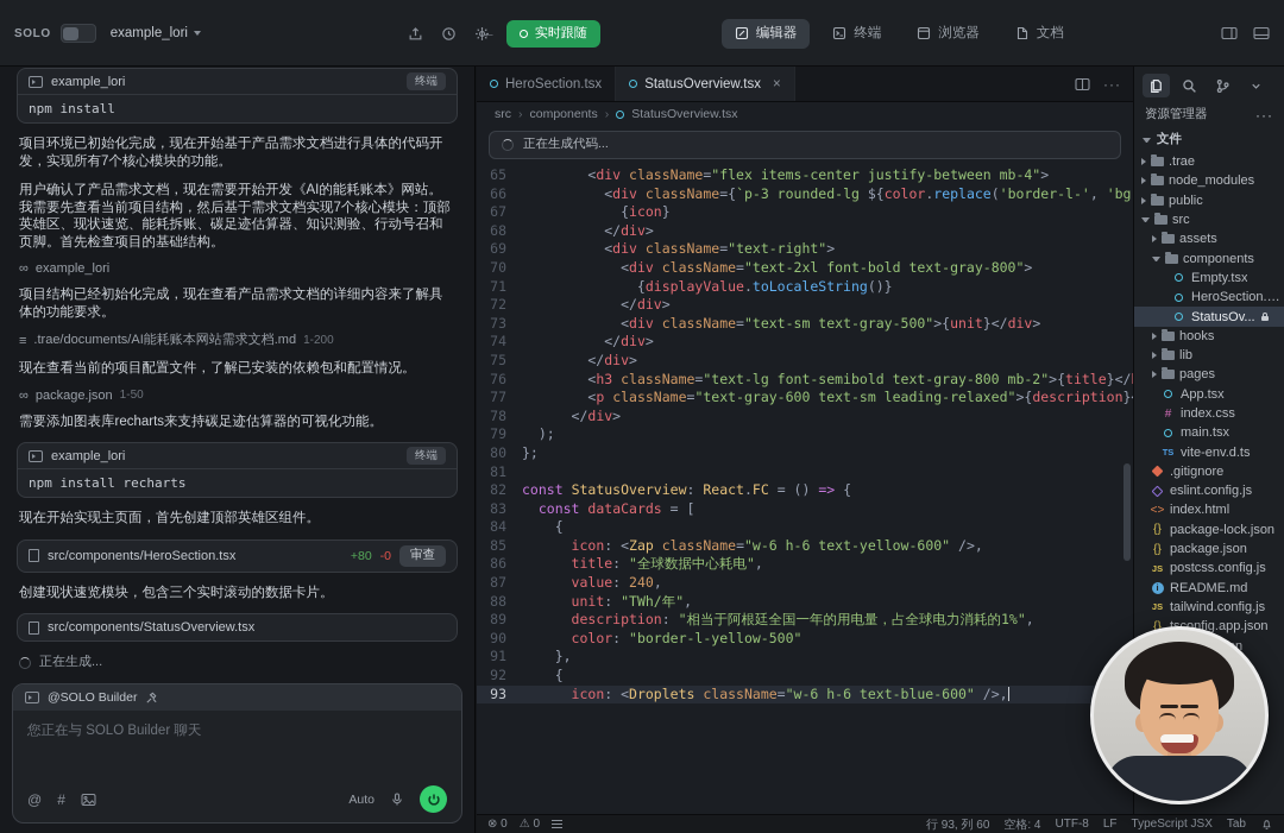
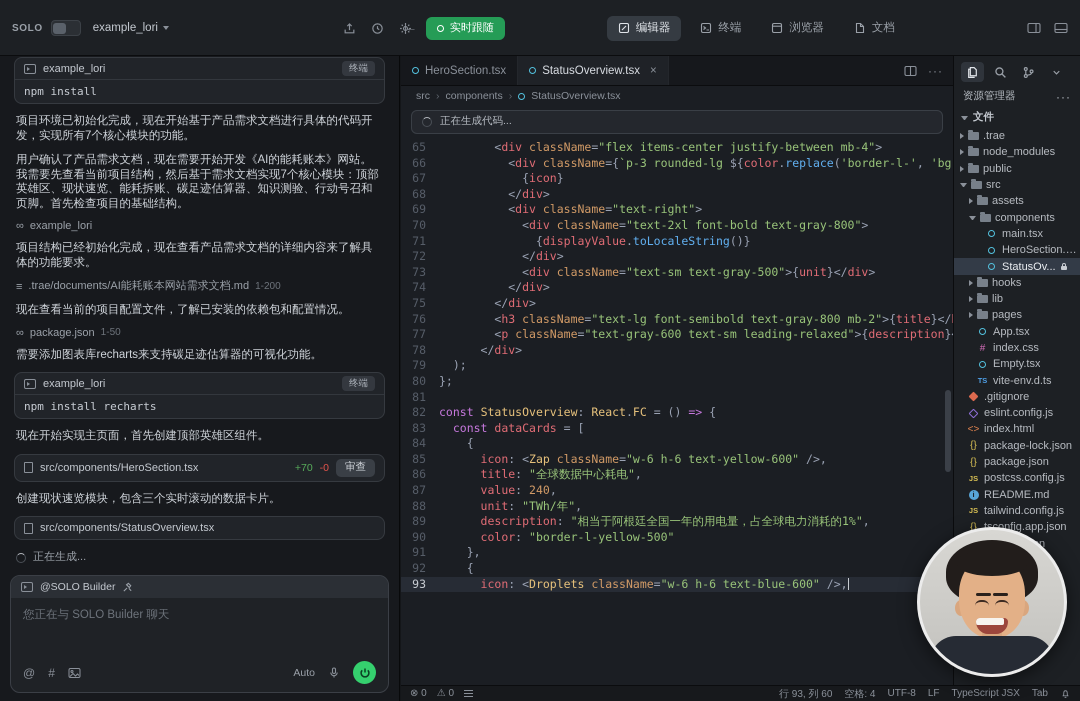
  SOLO
  example_lori
  |←
  实时跟随
  编辑器
  终端
  浏览器
  文档
  example_lori
  终端
  npm install
  项目环境已初始化完成，现在开始基于产品需求文档进行具体的代码开发，实现所有7个核心模块的功能。
  用户确认了产品需求文档，现在需要开始开发《AI的能耗账本》网站。我需要先查看当前项目结构，然后基于需求文档实现7个核心模块：顶部英雄区、现状速览、能耗拆账、碳足迹估算器、知识测验、行动号召和页脚。首先检查项目的基础结构。
  ∞
  example_lori
  项目结构已经初始化完成，现在查看产品需求文档的详细内容来了解具体的功能要求。
  ≡
  .trae/documents/AI能耗账本网站需求文档.md
  1-200
  现在查看当前的项目配置文件，了解已安装的依赖包和配置情况。
  ∞
  package.json
  1-50
  需要添加图表库recharts来支持碳足迹估算器的可视化功能。
  example_lori
  终端
  npm install recharts
  现在开始实现主页面，首先创建顶部英雄区组件。
  src/components/HeroSection.tsx
- +80
+ +70
  -0
  审查
  创建现状速览模块，包含三个实时滚动的数据卡片。
  src/components/StatusOverview.tsx
  正在生成...
  @SOLO Builder
  您正在与 SOLO Builder 聊天
  @
  #
  Auto
  HeroSection.tsx
  StatusOverview.tsx
  ×
  ···
  src
  ›
  components
  ›
  StatusOverview.tsx
  正在生成代码...
  65
  <div className="flex items-center justify-between mb-4">
  66
  <div className={`p-3 rounded-lg ${color.replace('border-l-', 'bg
  67
  {icon}
  68
  </div>
  69
  <div className="text-right">
  70
  <div className="text-2xl font-bold text-gray-800">
  71
  {displayValue.toLocaleString()}
  72
  </div>
  73
  <div className="text-sm text-gray-500">{unit}</div>
  74
  </div>
  75
  </div>
  76
  <h3 className="text-lg font-semibold text-gray-800 mb-2">{title}</
  77
  <p className="text-gray-600 text-sm leading-relaxed">{description}
  78
  </div>
  79
  );
  80
  };
  81
  82
  const StatusOverview: React.FC = () => {
  83
  const dataCards = [
  84
  {
  85
  icon: <Zap className="w-6 h-6 text-yellow-600" />,
  86
  title: "全球数据中心耗电",
  87
  value: 240,
  88
  unit: "TWh/年",
  89
  description: "相当于阿根廷全国一年的用电量，占全球电力消耗的1%",
  90
  color: "border-l-yellow-500"
  91
  },
  92
  {
  93
  icon: <Droplets className="w-6 h-6 text-blue-600" />,
  资源管理器
  ···
  文件
  .trae
  node_modules
  public
  src
  assets
  components
- Empty.tsx
+ main.tsx
  HeroSection.tsx
  StatusOv...
  hooks
  lib
  pages
  App.tsx
  #
  index.css
- main.tsx
+ Empty.tsx
  TS
  vite-env.d.ts
  .gitignore
  eslint.config.js
  <>
  index.html
  {}
  package-lock.json
  {}
  package.json
  JS
  postcss.config.js
  i
  README.md
  JS
  tailwind.config.js
  {}
  nfig.app.json
  ⊗ 0
  ⚠ 0
  行 93, 列 60
  空格: 4
  UTF-8
  LF
  TypeScript JSX
  Tab
